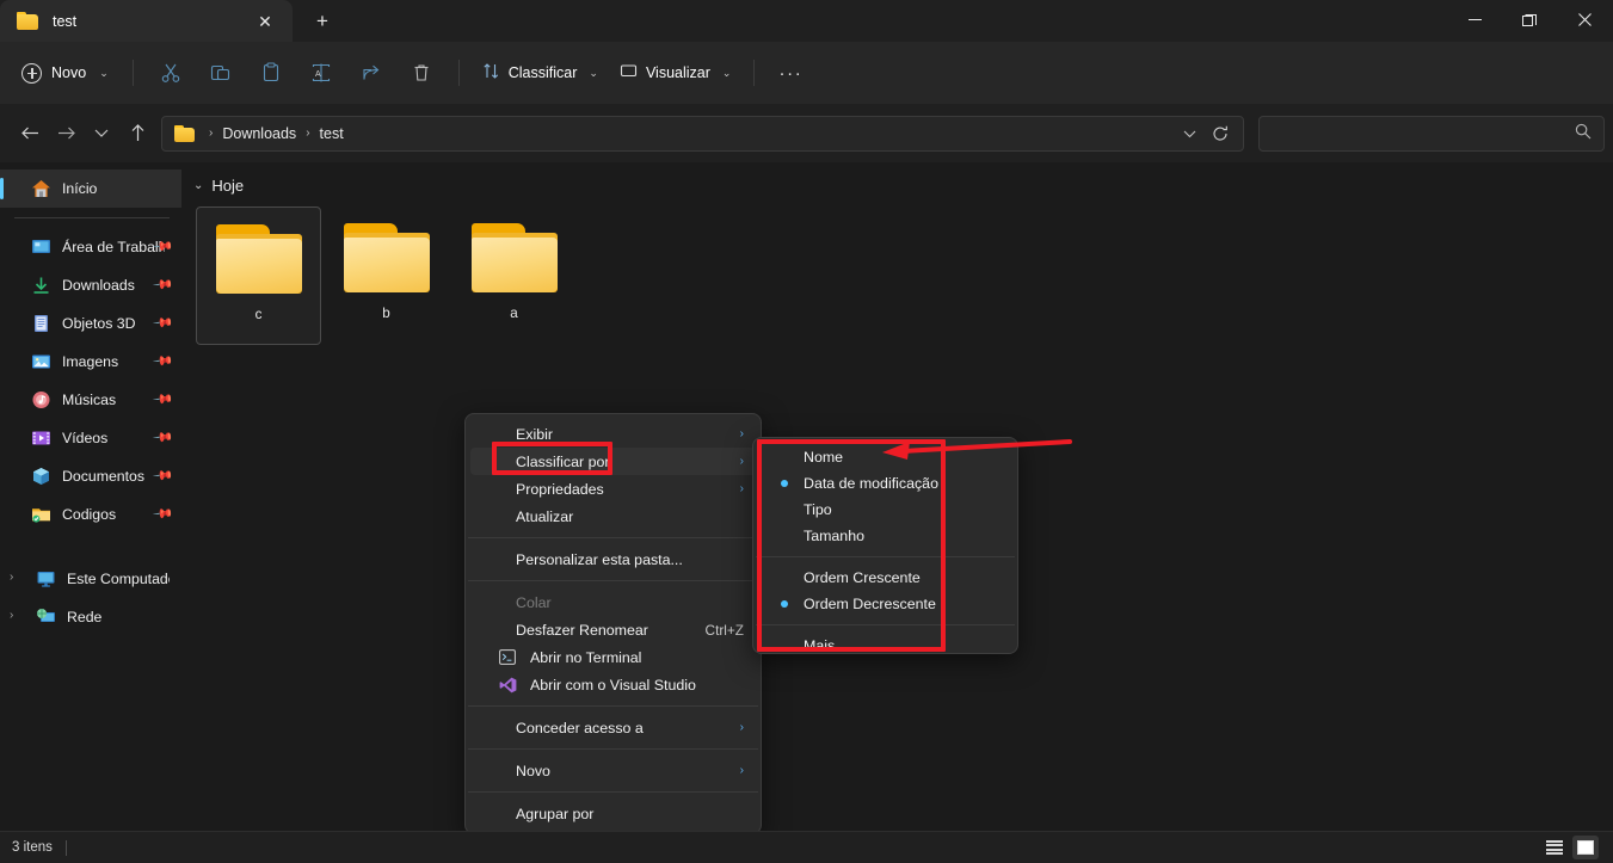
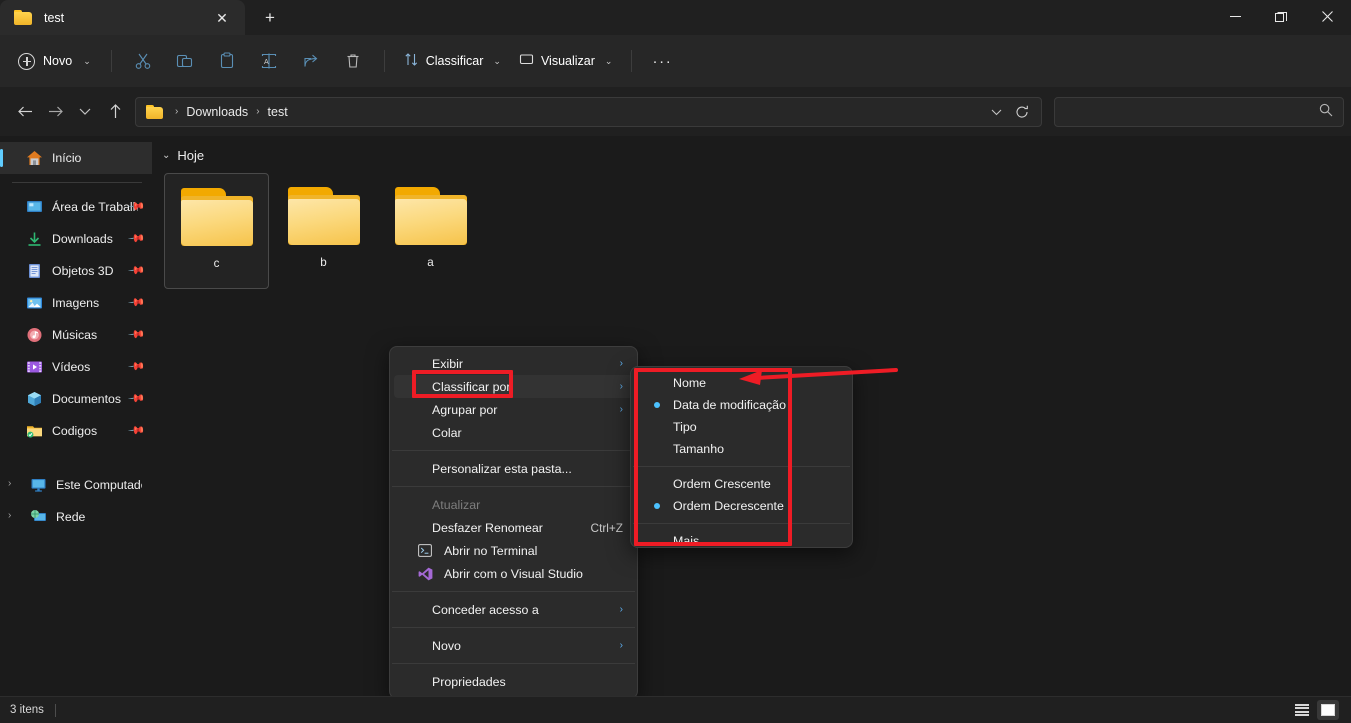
  test
  ✕
  +
  Novo
  ⌄
  Classificar
  ⌄
  Visualizar
  ⌄
  ···
  ›
  Downloads
  ›
  test
  Início
  Área de Trabalh
  Downloads
  Objetos 3D
  Imagens
  Músicas
  Vídeos
  Documentos
  Codigos
  ›
  Este Computad
  ›
  Rede
  ⌄
  Hoje
  c
  b
  a
  Exibir
  ›
  Classificar por
  ›
- Propriedades
+ Agrupar por
  ›
- Atualizar
+ Colar
  Personalizar esta pasta...
- Colar
+ Atualizar
  Desfazer Renomear
  Ctrl+Z
  Abrir no Terminal
  Abrir com o Visual Studio
  Conceder acesso a
  ›
  Novo
  ›
- Agrupar por
+ Propriedades
  Nome
  Data de modificação
  Tipo
  Tamanho
  Ordem Crescente
  Ordem Decrescente
  Mais...
  3 itens
